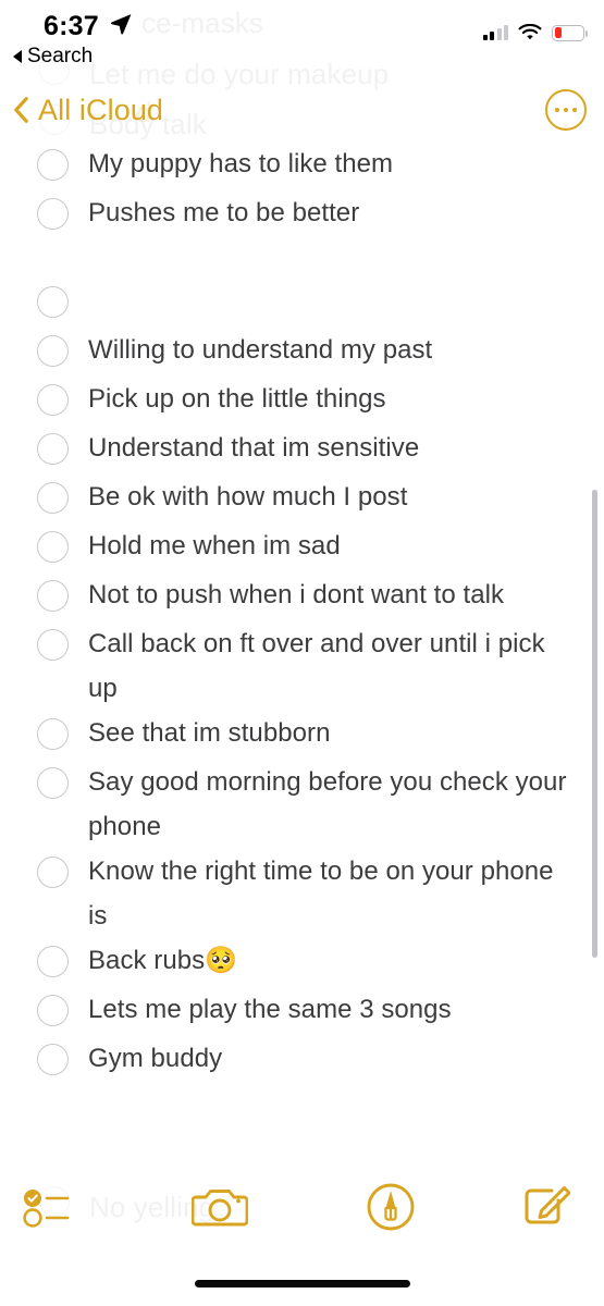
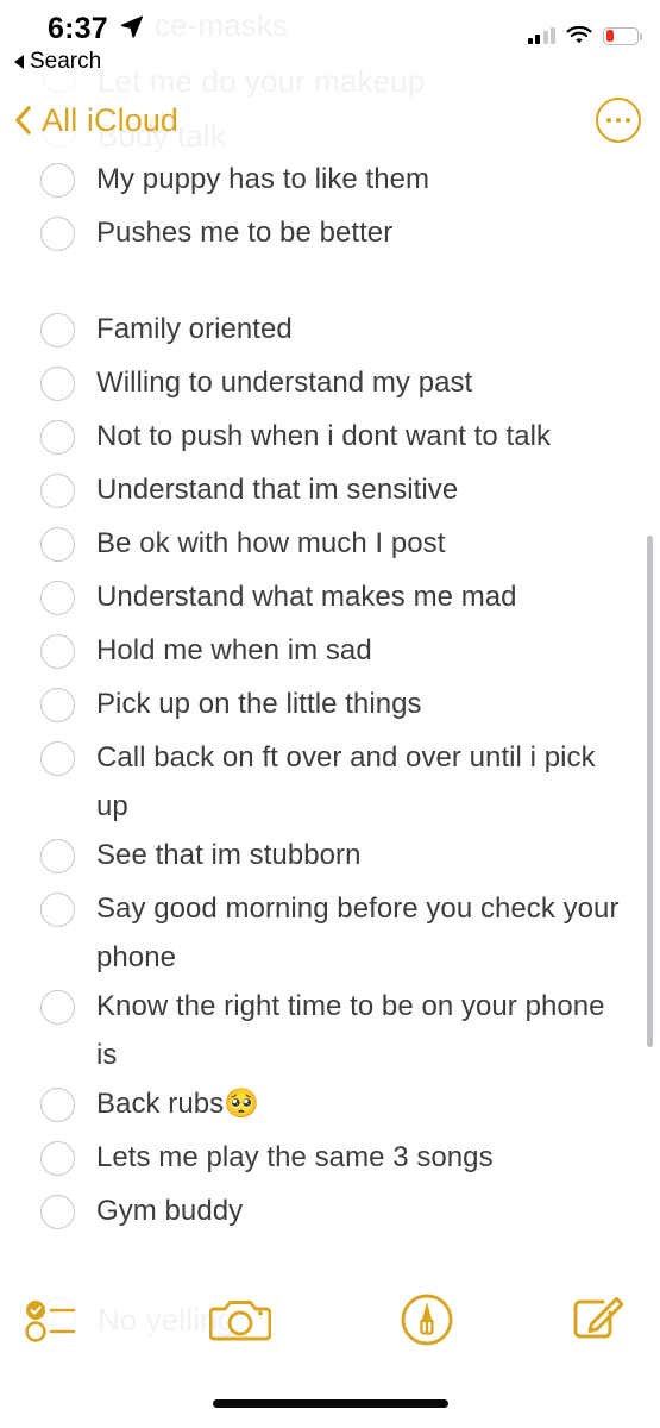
  Let me do your makeup
  d
  Body talk
  No yelling
  6:37
  Search
  All iCloud
  My puppy has to like them
  Pushes me to be better
+ Family oriented
  Willing to understand my past
- Pick up on the little things
+ Not to push when i dont want to talk
  Understand that im sensitive
  Be ok with how much I post
+ Understand what makes me mad
  Hold me when im sad
- Not to push when i dont want to talk
+ Pick up on the little things
  Call back on ft over and over until i pick up
  See that im stubborn
  Say good morning before you check your phone
  Know the right time to be on your phone is
  Back rubs🥺
  Lets me play the same 3 songs
  Gym buddy
